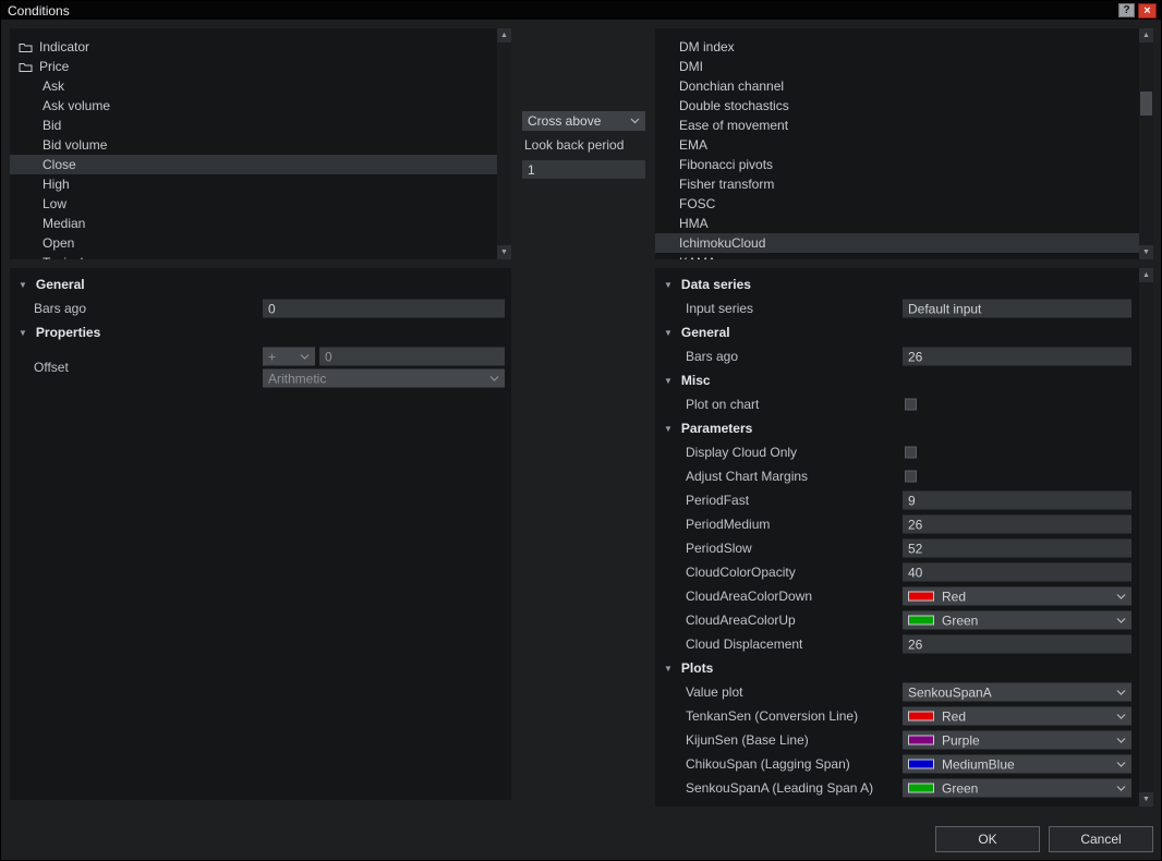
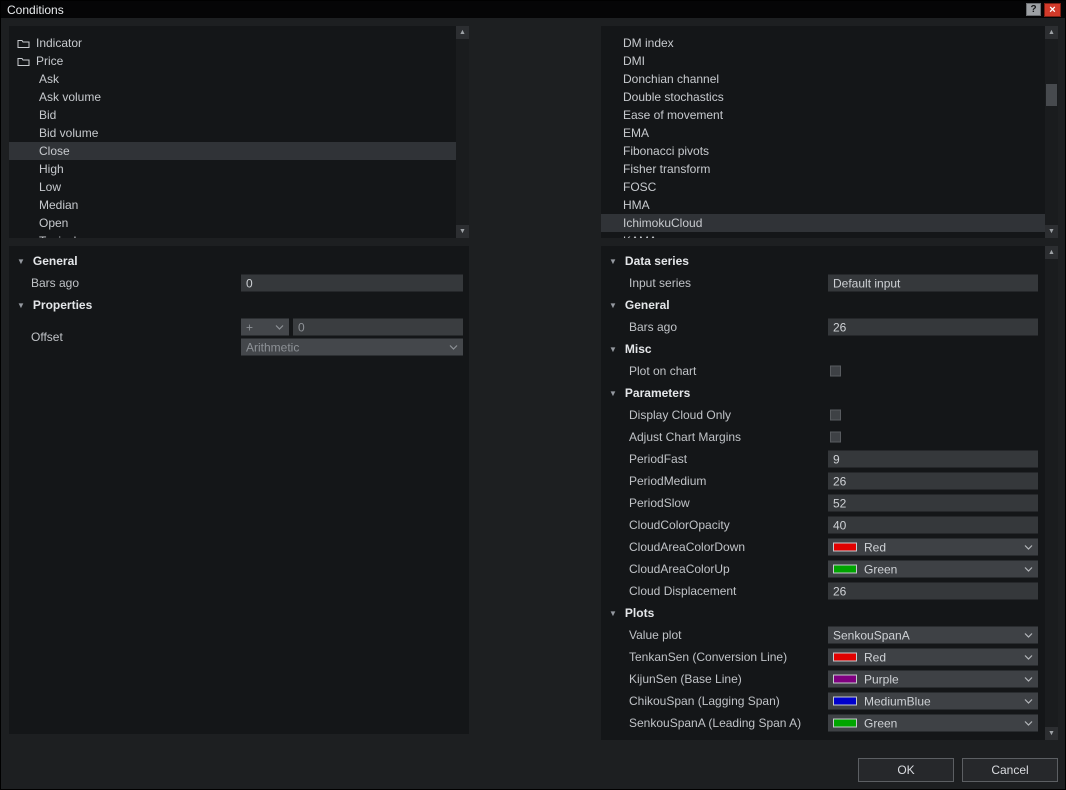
  Conditions
  ?
  ×
  Indicator
  Price
  Ask
  Ask volume
  Bid
  Bid volume
  Close
  High
  Low
  Median
  Open
- Cross above
- Look back period
- 1
  DM index
  DMI
  Donchian channel
  Double stochastics
  Ease of movement
  EMA
  Fibonacci pivots
  Fisher transform
  FOSC
  HMA
  IchimokuCloud
  ▼
  General
  Bars ago
  0
  ▼
  Properties
  Offset
  +
  0
  Arithmetic
  ▼
  Data series
  Input series
  Default input
  ▼
  General
  Bars ago
  26
  ▼
  Misc
  Plot on chart
  ▼
  Parameters
  Display Cloud Only
  Adjust Chart Margins
  PeriodFast
  9
  PeriodMedium
  26
  PeriodSlow
  52
  CloudColorOpacity
  40
  CloudAreaColorDown
  Red
  CloudAreaColorUp
  Green
  Cloud Displacement
  26
  ▼
  Plots
  Value plot
  SenkouSpanA
  TenkanSen (Conversion Line)
  Red
  KijunSen (Base Line)
  Purple
  ChikouSpan (Lagging Span)
  MediumBlue
  SenkouSpanA (Leading Span A)
  Green
  OK
  Cancel
